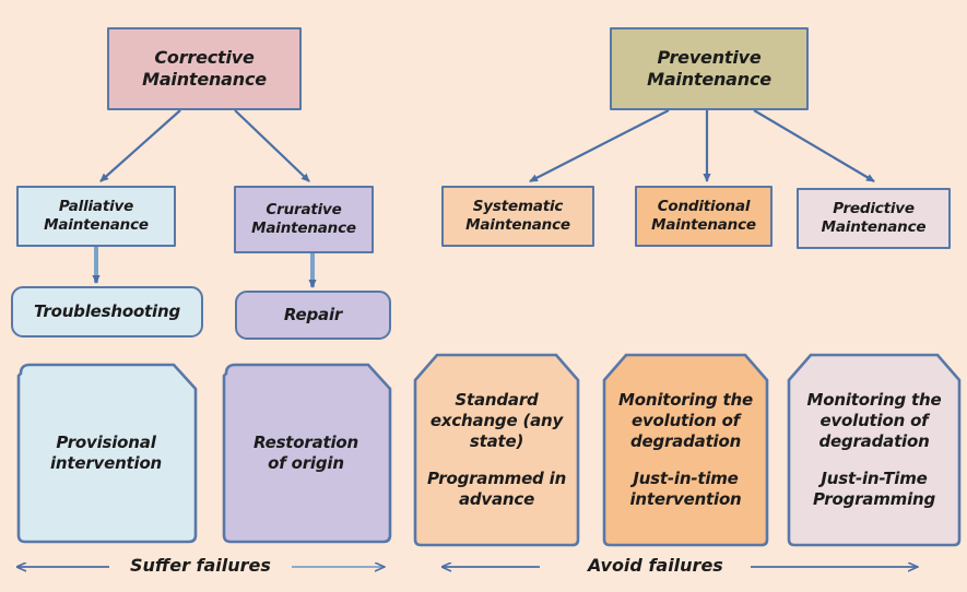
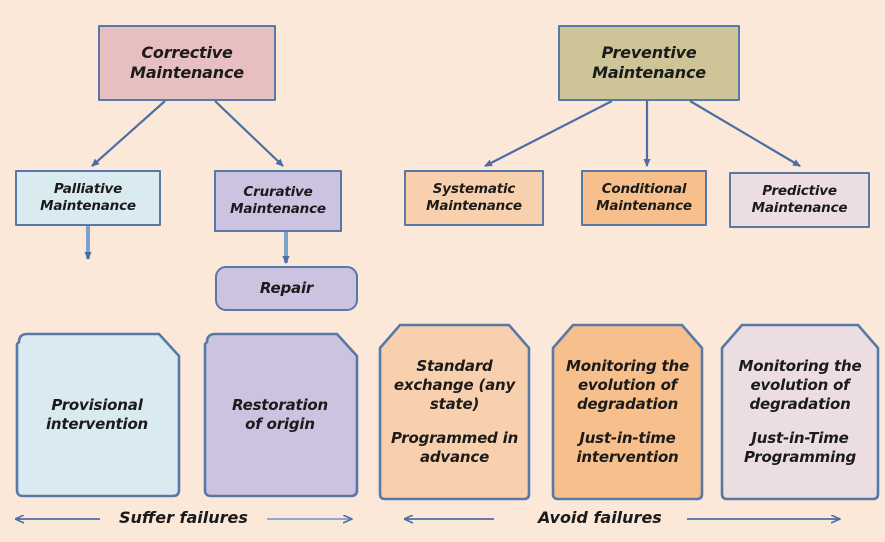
  Corrective
  Maintenance
  Preventive
  Maintenance
  Palliative
  Maintenance
  Crurative
  Maintenance
  Systematic
  Maintenance
  Conditional
  Maintenance
  Predictive
  Maintenance
- Troubleshooting
  Repair
  Provisional
  intervention
  Restoration
  of origin
  Standard
  exchange (any
  state)
  Programmed in
  advance
  Monitoring the
  evolution of
  degradation
  Just-in-time
  intervention
  Monitoring the
  evolution of
  degradation
  Just-in-Time
  Programming
  Suffer failures
  Avoid failures
